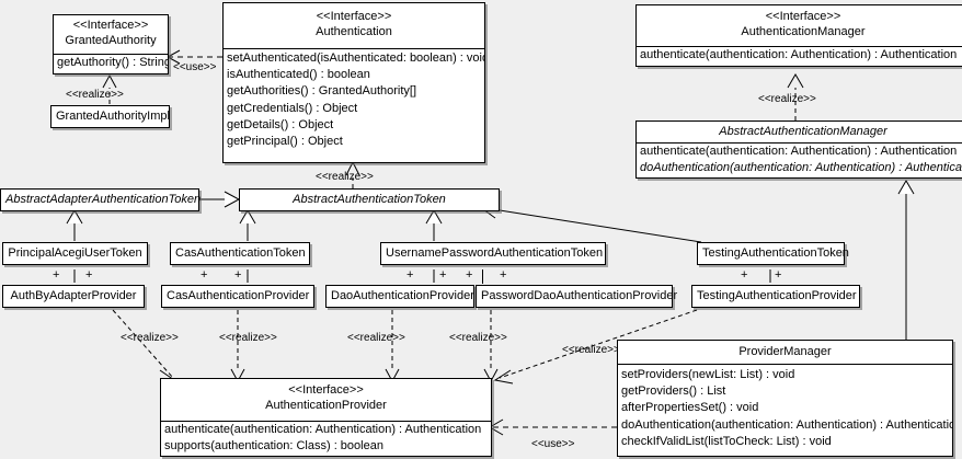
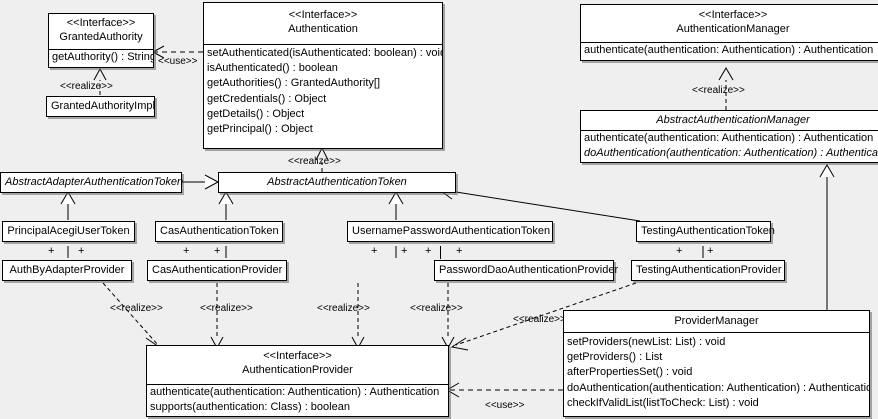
  <<Interface>>
  GrantedAuthority
  getAuthority() : String
  GrantedAuthorityImpl
  <<Interface>>
  Authentication
  setAuthenticated(isAuthenticated: boolean) : voi
  isAuthenticated() : boolean
  getAuthorities() : GrantedAuthority[]
  getCredentials() : Object
  getDetails() : Object
  getPrincipal() : Object
  <<Interface>>
  AuthenticationManager
  authenticate(authentication: Authentication) : Authentication
  AbstractAuthenticationManager
  authenticate(authentication: Authentication) : Authentication
  doAuthentication(authentication: Authentication) : Authentica
  AbstractAdapterAuthenticationToken
  AbstractAuthenticationToken
  PrincipalAcegiUserToken
  CasAuthenticationToken
  UsernamePasswordAuthenticationToken
  TestingAuthenticationToken
  AuthByAdapterProvider
  CasAuthenticationProvider
- DaoAuthenticationProvider
  PasswordDaoAuthenticationProvider
  TestingAuthenticationProvider
  <<Interface>>
  AuthenticationProvider
  authenticate(authentication: Authentication) : Authentication
  supports(authentication: Class) : boolean
  ProviderManager
  setProviders(newList: List) : void
  getProviders() : List
  afterPropertiesSet() : void
  doAuthentication(authentication: Authentication) : Authenticati
  checkIfValidList(listToCheck: List) : void
  <<use>>
  <<realize>>
  <<realize>>
  <<realize>>
  <<realize>>
  <<realize>>
  <<realize>>
  <<realize>>
  <<realize>
  <<use>>
  +
  +
  +
  +
  +
  +
  +
  +
  +
  +
